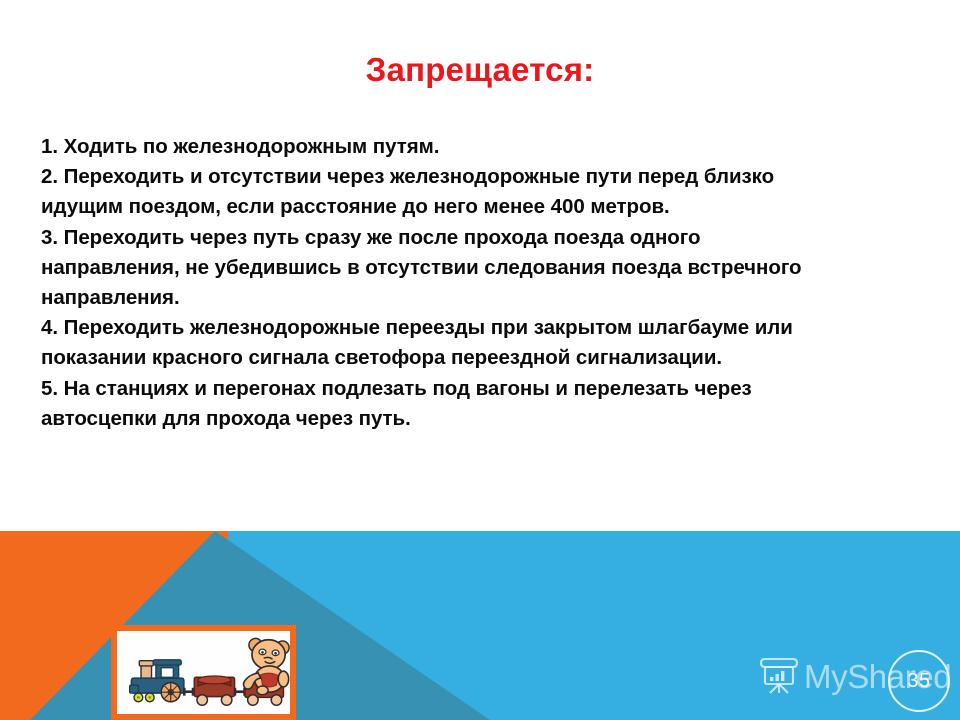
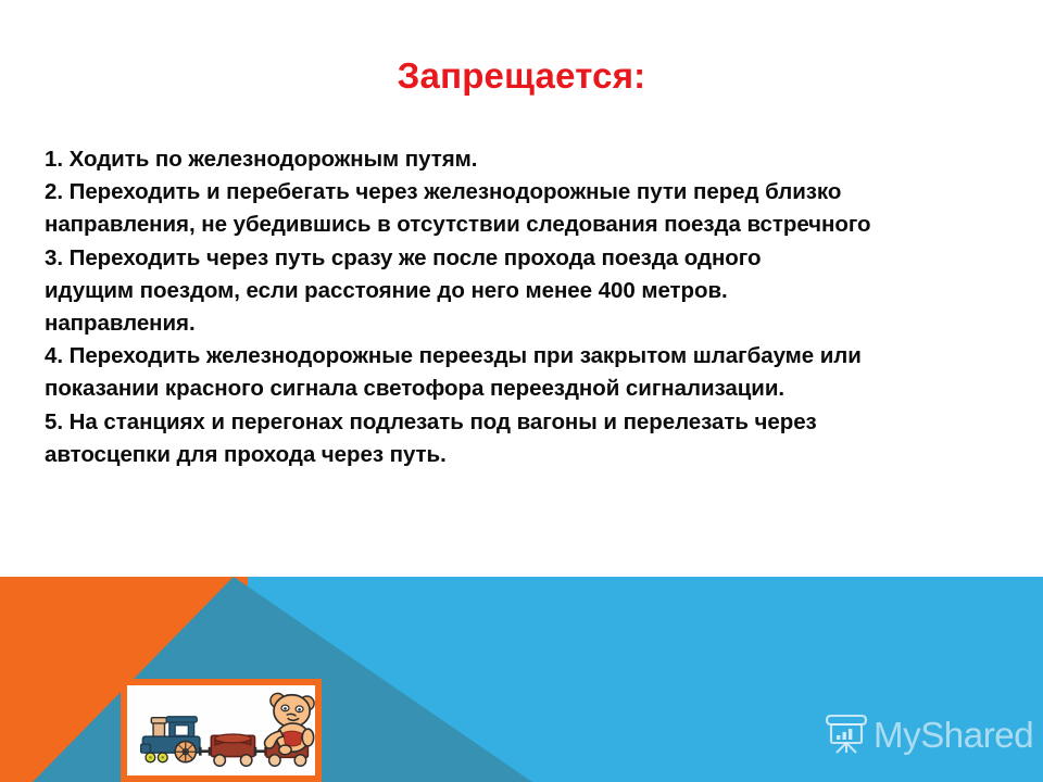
  Запрещается:
  1. Ходить по железнодорожным путям.
- 2. Переходить и отсутствии через железнодорожные пути перед близко
+ 2. Переходить и перебегать через железнодорожные пути перед близко
- идущим поездом, если расстояние до него менее 400 метров.
+ направления, не убедившись в отсутствии следования поезда встречного
  3. Переходить через путь сразу же после прохода поезда одного
- направления, не убедившись в отсутствии следования поезда встречного
+ идущим поездом, если расстояние до него менее 400 метров.
  направления.
  4. Переходить железнодорожные переезды при закрытом шлагбауме или
  показании красного сигнала светофора переездной сигнализации.
  5. На станциях и перегонах подлезать под вагоны и перелезать через
  автосцепки для прохода через путь.
  MyShared
- 35
